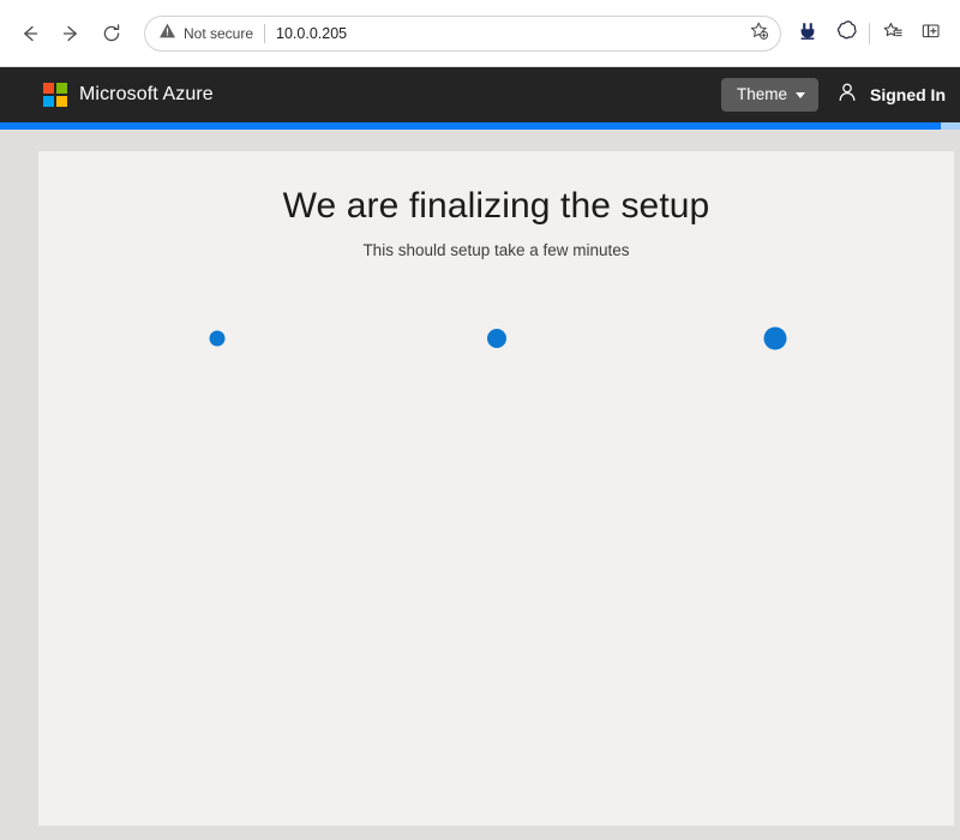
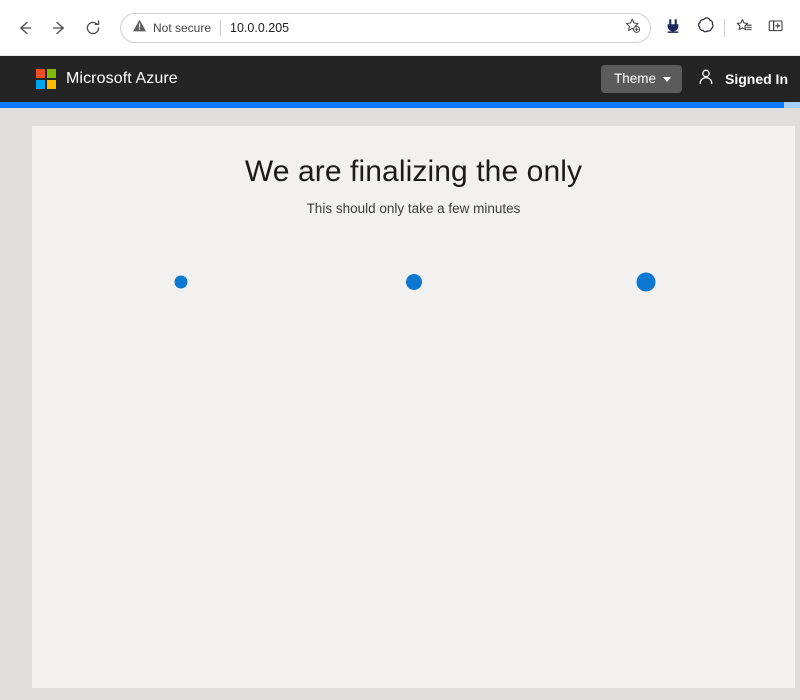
  Not secure
  10.0.0.205
  Microsoft Azure
  Theme
  Signed In
- We are finalizing the setup
+ We are finalizing the only
- This should setup take a few minutes
+ This should only take a few minutes
